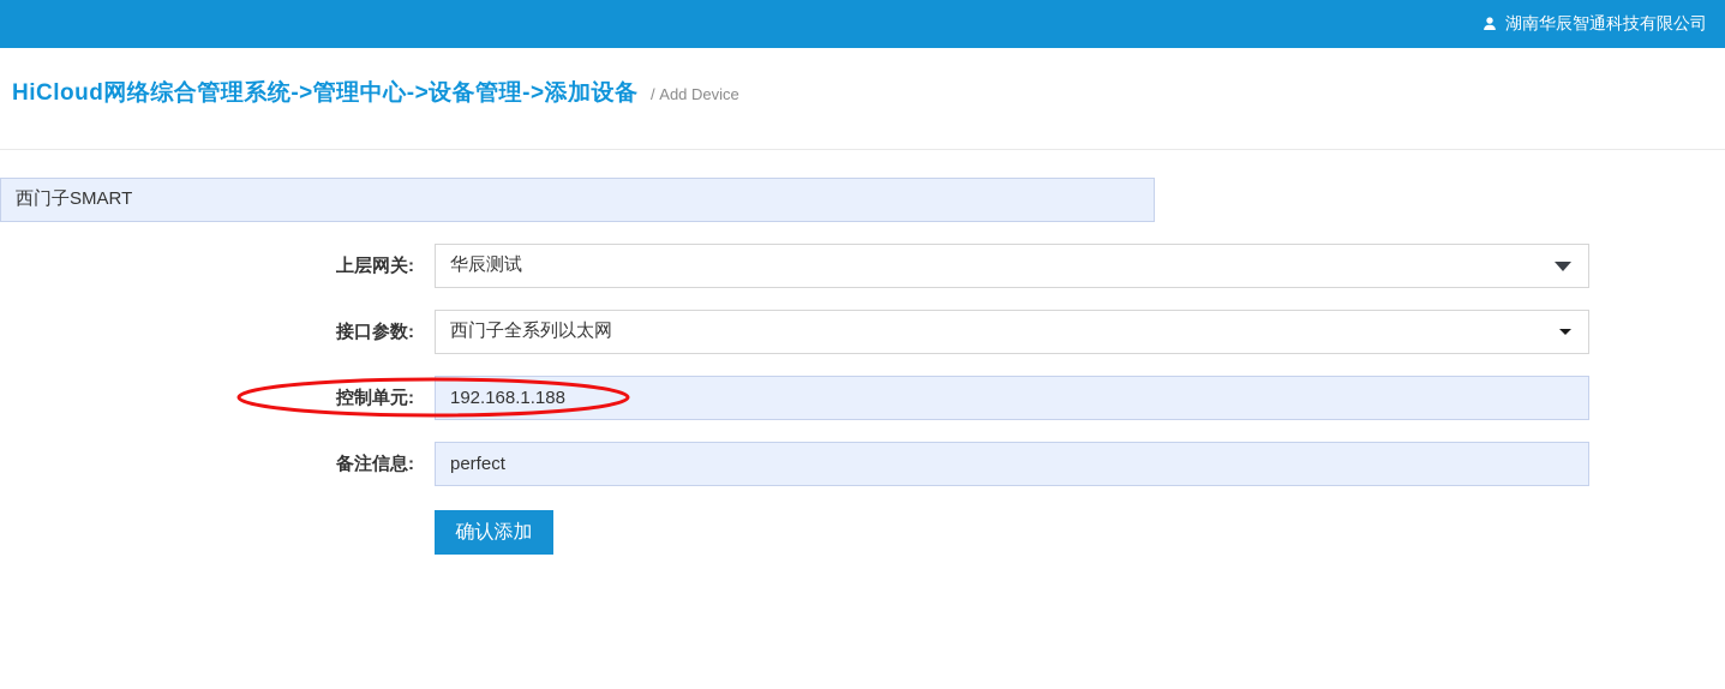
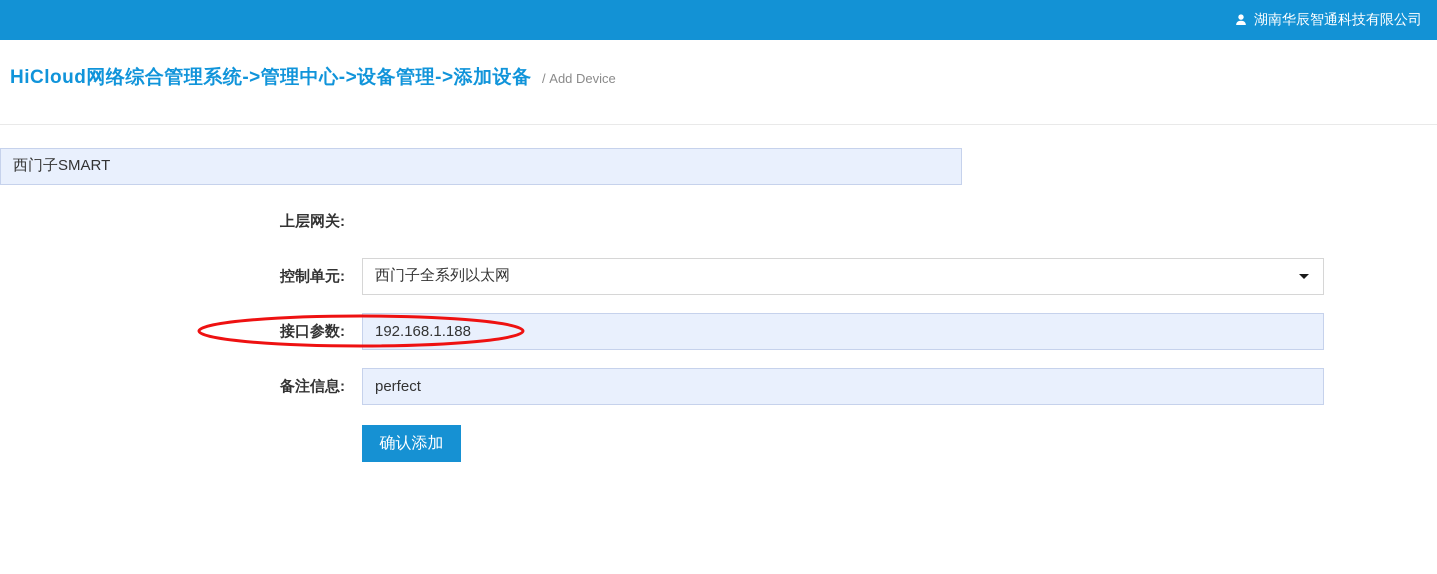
  湖南华辰智通科技有限公司
  HiCloud网络综合管理系统->管理中心->设备管理->添加设备 / Add Device
  西门子SMART
  上层网关:
- 华辰测试
- 接口参数:
+ 控制单元:
  西门子全系列以太网
- 控制单元:
+ 接口参数:
  192.168.1.188
  备注信息:
  perfect
  确认添加
